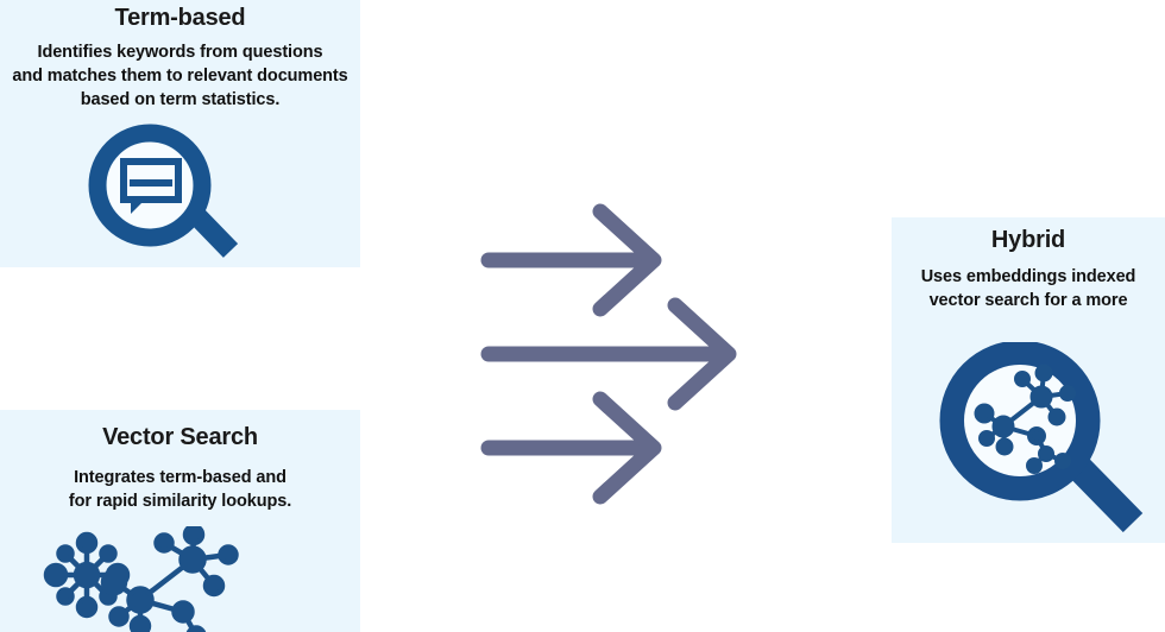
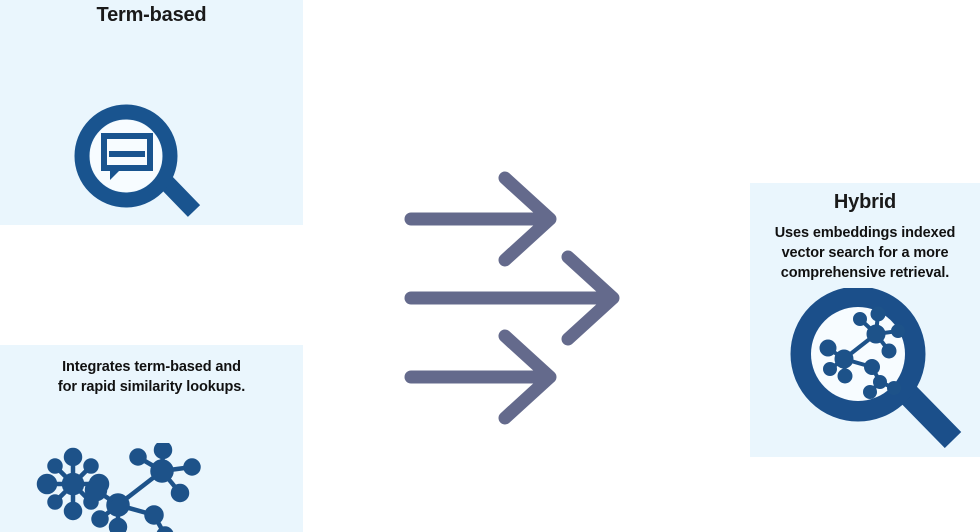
  Term-based
- Identifies keywords from questions
- and matches them to relevant documents
- based on term statistics.
- Vector Search
  Integrates term-based and
  for rapid similarity lookups.
  Hybrid
  Uses embeddings indexed
  vector search for a more
+ comprehensive retrieval.
